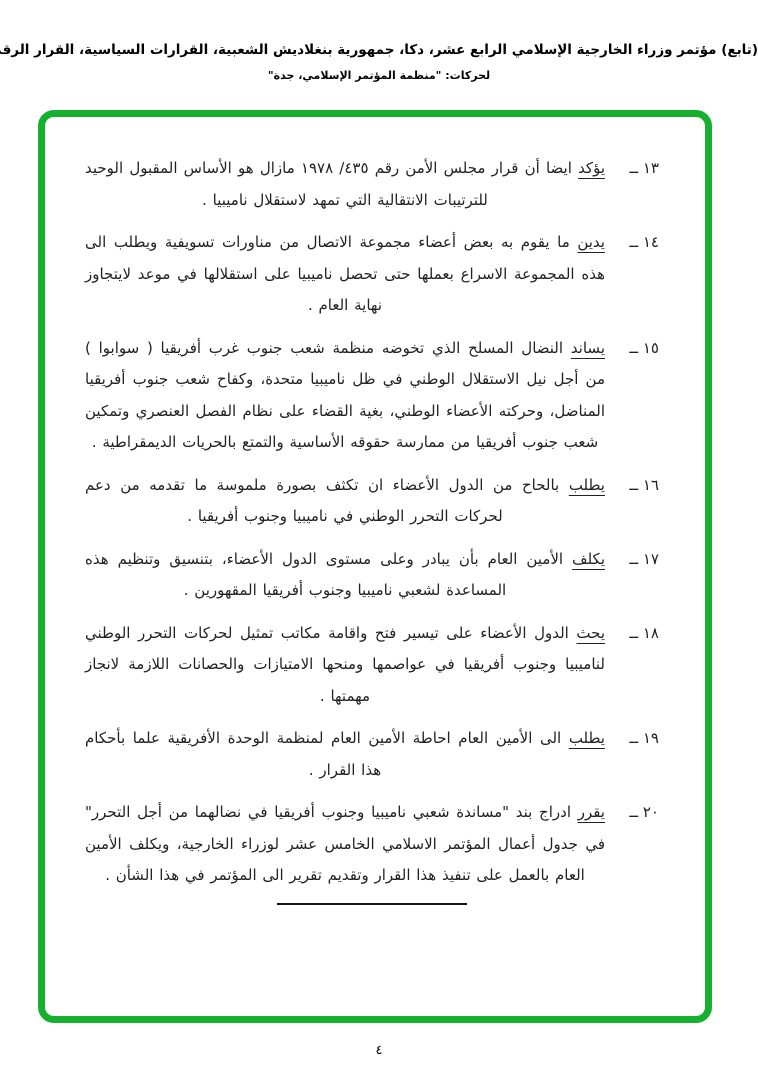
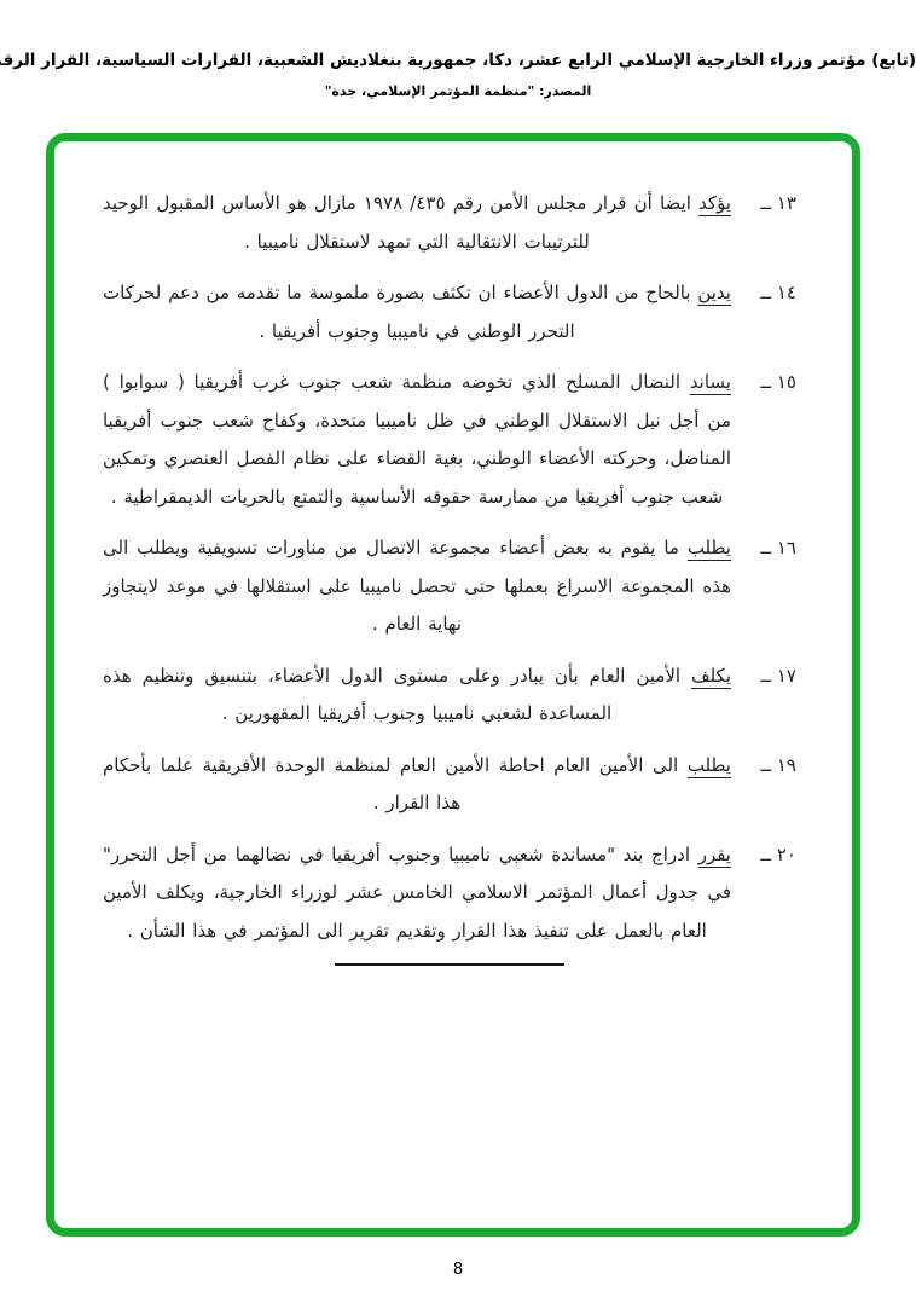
  (تابع) مؤتمر وزراء الخارجية الإسلامي الرابع عشر، دكا، جمهورية بنغلاديش الشعبية، القرارات السياسية، القرار الرق
- لحركات: "منظمة المؤتمر الإسلامي، جدة"
+ المصدر: "منظمة المؤتمر الإسلامي، جدة"
  ١٣ ــ
  يؤكد ايضا أن قرار مجلس الأمن رقم ٤٣٥/ ١٩٧٨ مازال هو الأساس المقبول الوحيد للترتيبات الانتقالية التي تمهد لاستقلال ناميبيا .
  ١٤ ــ
- يدين ما يقوم به بعض أعضاء مجموعة الاتصال من مناورات تسويفية ويطلب الى هذه المجموعة الاسراع بعملها حتى تحصل ناميبيا على استقلالها في موعد لايتجاوز نهاية العام .
+ يدين بالحاح من الدول الأعضاء ان تكثف بصورة ملموسة ما تقدمه من دعم لحركات التحرر الوطني في ناميبيا وجنوب أفريقيا .
  ١٥ ــ
  يساند النضال المسلح الذي تخوضه منظمة شعب جنوب غرب أفريقيا ( سوابوا ) من أجل نيل الاستقلال الوطني في ظل ناميبيا متحدة، وكفاح شعب جنوب أفريقيا المناضل، وحركته الأعضاء الوطني، بغية القضاء على نظام الفصل العنصري وتمكين شعب جنوب أفريقيا من ممارسة حقوقه الأساسية والتمتع بالحريات الديمقراطية .
  ١٦ ــ
- يطلب بالحاح من الدول الأعضاء ان تكثف بصورة ملموسة ما تقدمه من دعم لحركات التحرر الوطني في ناميبيا وجنوب أفريقيا .
+ يطلب ما يقوم به بعض أعضاء مجموعة الاتصال من مناورات تسويفية ويطلب الى هذه المجموعة الاسراع بعملها حتى تحصل ناميبيا على استقلالها في موعد لايتجاوز نهاية العام .
  ١٧ ــ
  يكلف الأمين العام بأن يبادر وعلى مستوى الدول الأعضاء، بتنسيق وتنظيم هذه المساعدة لشعبي ناميبيا وجنوب أفريقيا المقهورين .
- ١٨ ــ
- يحث الدول الأعضاء على تيسير فتح واقامة مكاتب تمثيل لحركات التحرر الوطني لناميبيا وجنوب أفريقيا في عواصمها ومنحها الامتيازات والحصانات اللازمة لانجاز مهمتها .
  ١٩ ــ
  يطلب الى الأمين العام احاطة الأمين العام لمنظمة الوحدة الأفريقية علما بأحكام هذا القرار .
  ٢٠ ــ
  يقرر ادراج بند "مساندة شعبي ناميبيا وجنوب أفريقيا في نضالهما من أجل التحرر" في جدول أعمال المؤتمر الاسلامي الخامس عشر لوزراء الخارجية، ويكلف الأمين العام بالعمل على تنفيذ هذا القرار وتقديم تقرير الى المؤتمر في هذا الشأن .
- ٤
+ 8
